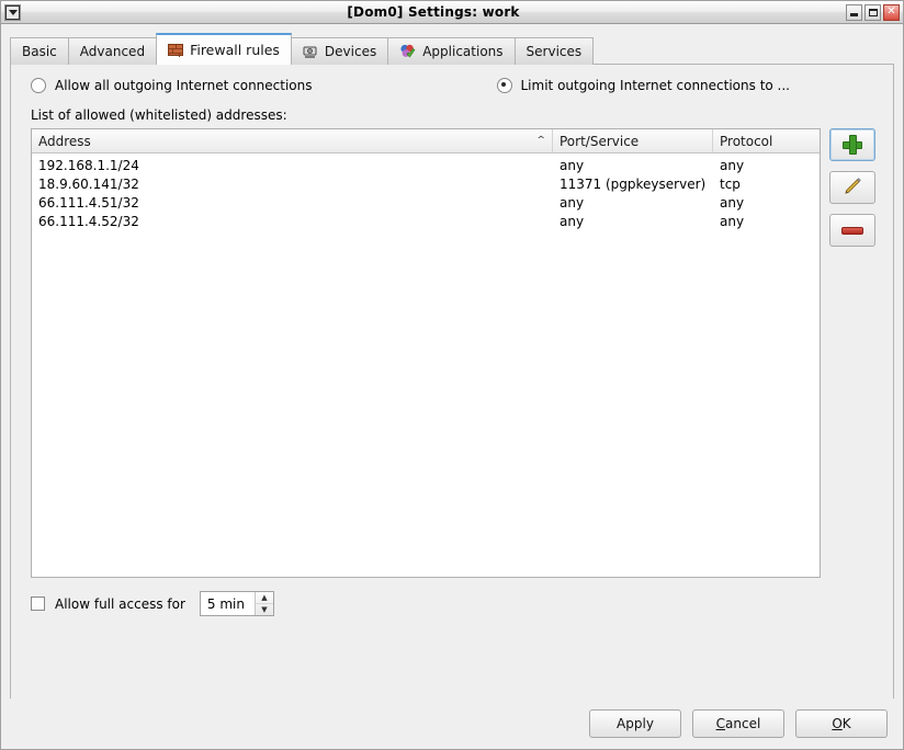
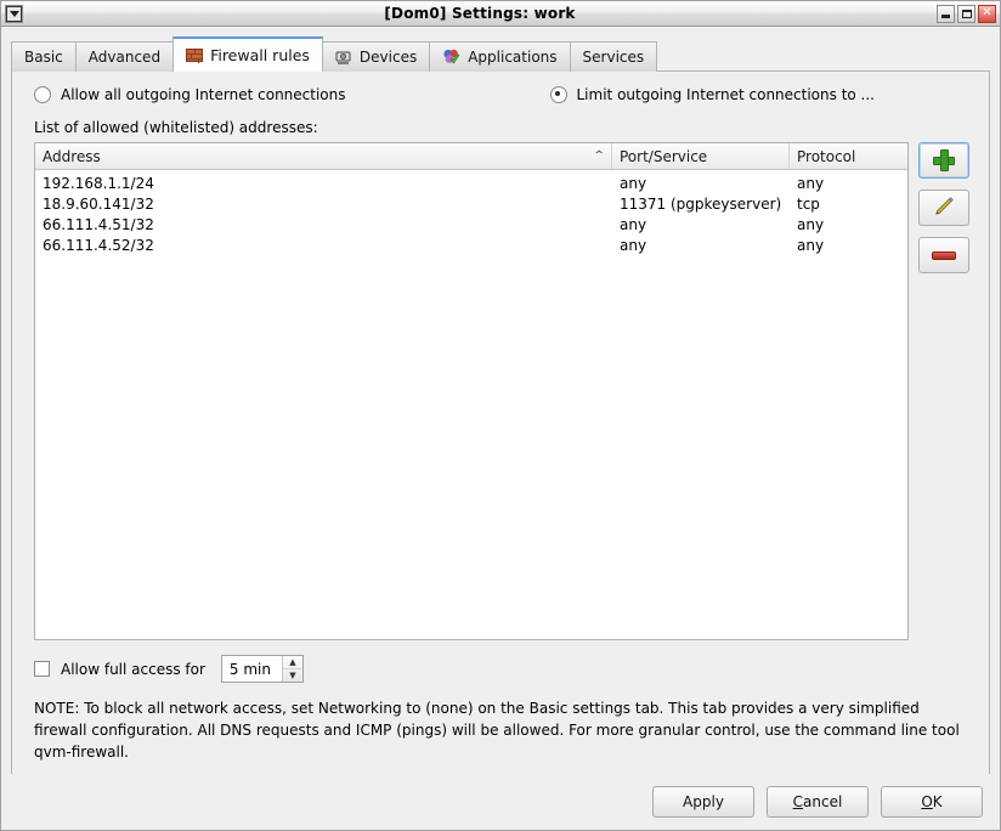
  [Dom0] Settings: work
  ✕
  Basic
  Advanced
  Firewall rules
  Devices
  Applications
  Services
  Allow all outgoing Internet connections
  Limit outgoing Internet connections to ...
  List of allowed (whitelisted) addresses:
  Address
  ⌃
  Port/Service
  Protocol
  192.168.1.1/24
  any
  any
  18.9.60.141/32
  11371 (pgpkeyserver)
  tcp
  66.111.4.51/32
  any
  any
  66.111.4.52/32
  any
  any
  Allow full access for
  5 min
  ▲
  ▼
+ NOTE: To block all network access, set Networking to (none) on the Basic settings tab. This tab provides a very simplified firewall configuration. All DNS requests and ICMP (pings) will be allowed. For more granular control, use the command line tool qvm-firewall.
  Apply
  Cancel
  OK
